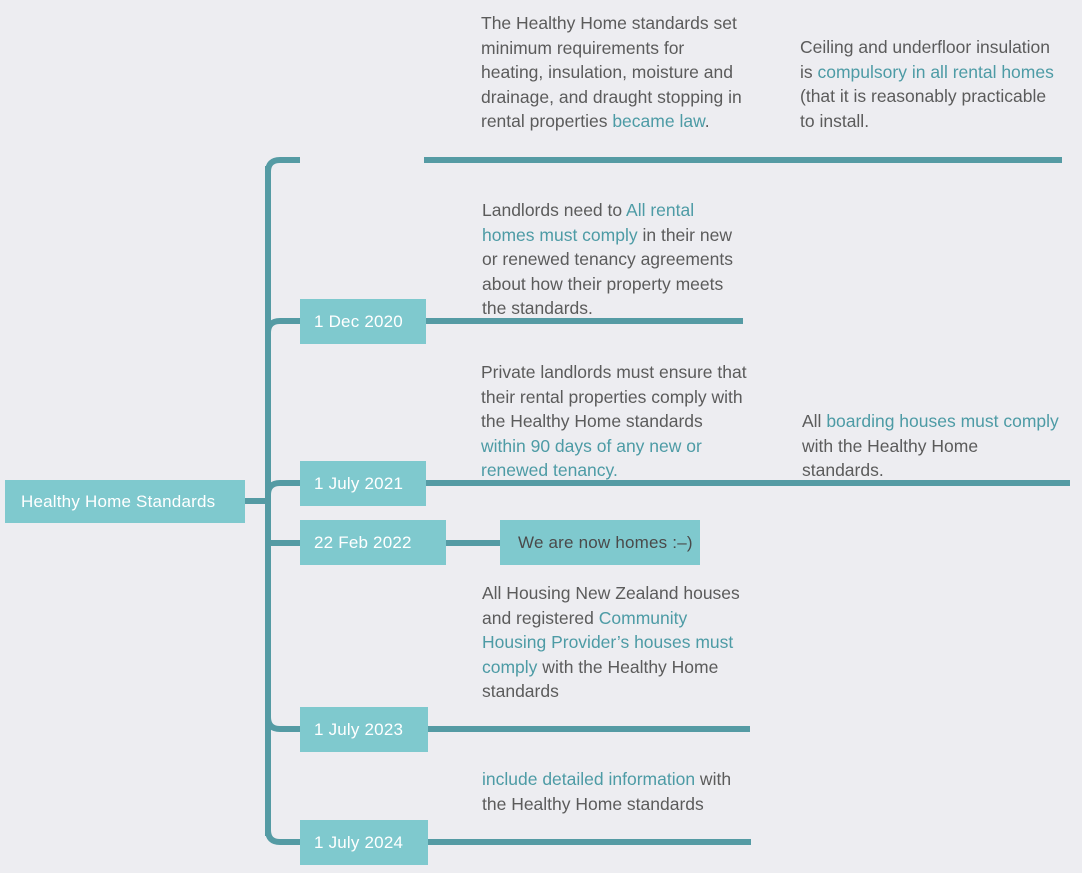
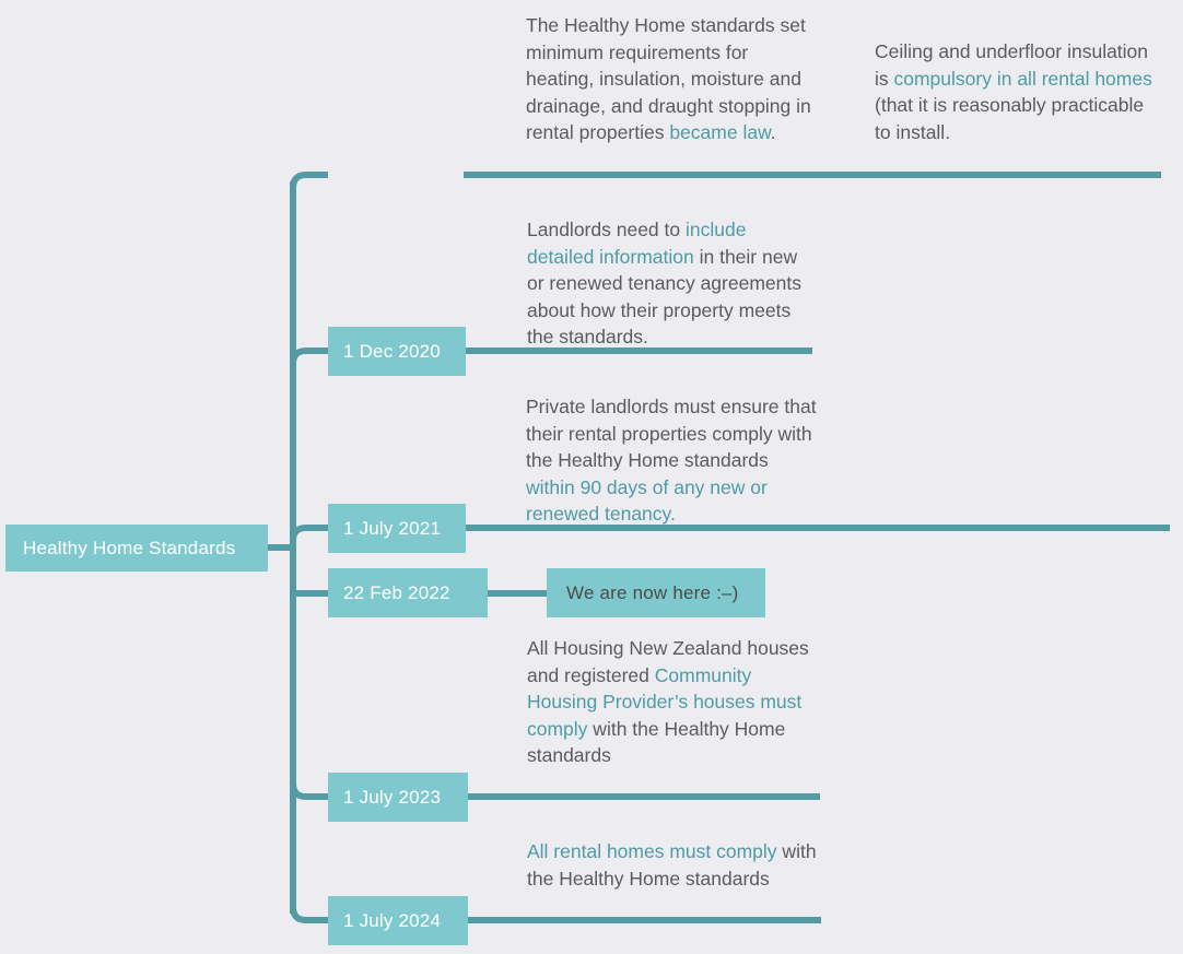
  Healthy Home Standards
  1 Dec 2020
  1 July 2021
  22 Feb 2022
  1 July 2023
  1 July 2024
- We are now homes :–)
+ We are now here :–)
  The Healthy Home standards set minimum requirements for heating, insulation, moisture and drainage, and draught stopping in rental properties became law.
  Ceiling and underfloor insulation is compulsory in all rental homes (that it is reasonably practicable to install.
- Landlords need to All rental homes must comply in their new or renewed tenancy agreements about how their property meets the standards.
+ Landlords need to include detailed information in their new or renewed tenancy agreements about how their property meets the standards.
  Private landlords must ensure that their rental properties comply with the Healthy Home standards within 90 days of any new or renewed tenancy.
- All boarding houses must comply with the Healthy Home standards.
  All Housing New Zealand houses and registered Community Housing Provider’s houses must comply with the Healthy Home standards
- include detailed information with the Healthy Home standards
+ All rental homes must comply with the Healthy Home standards
